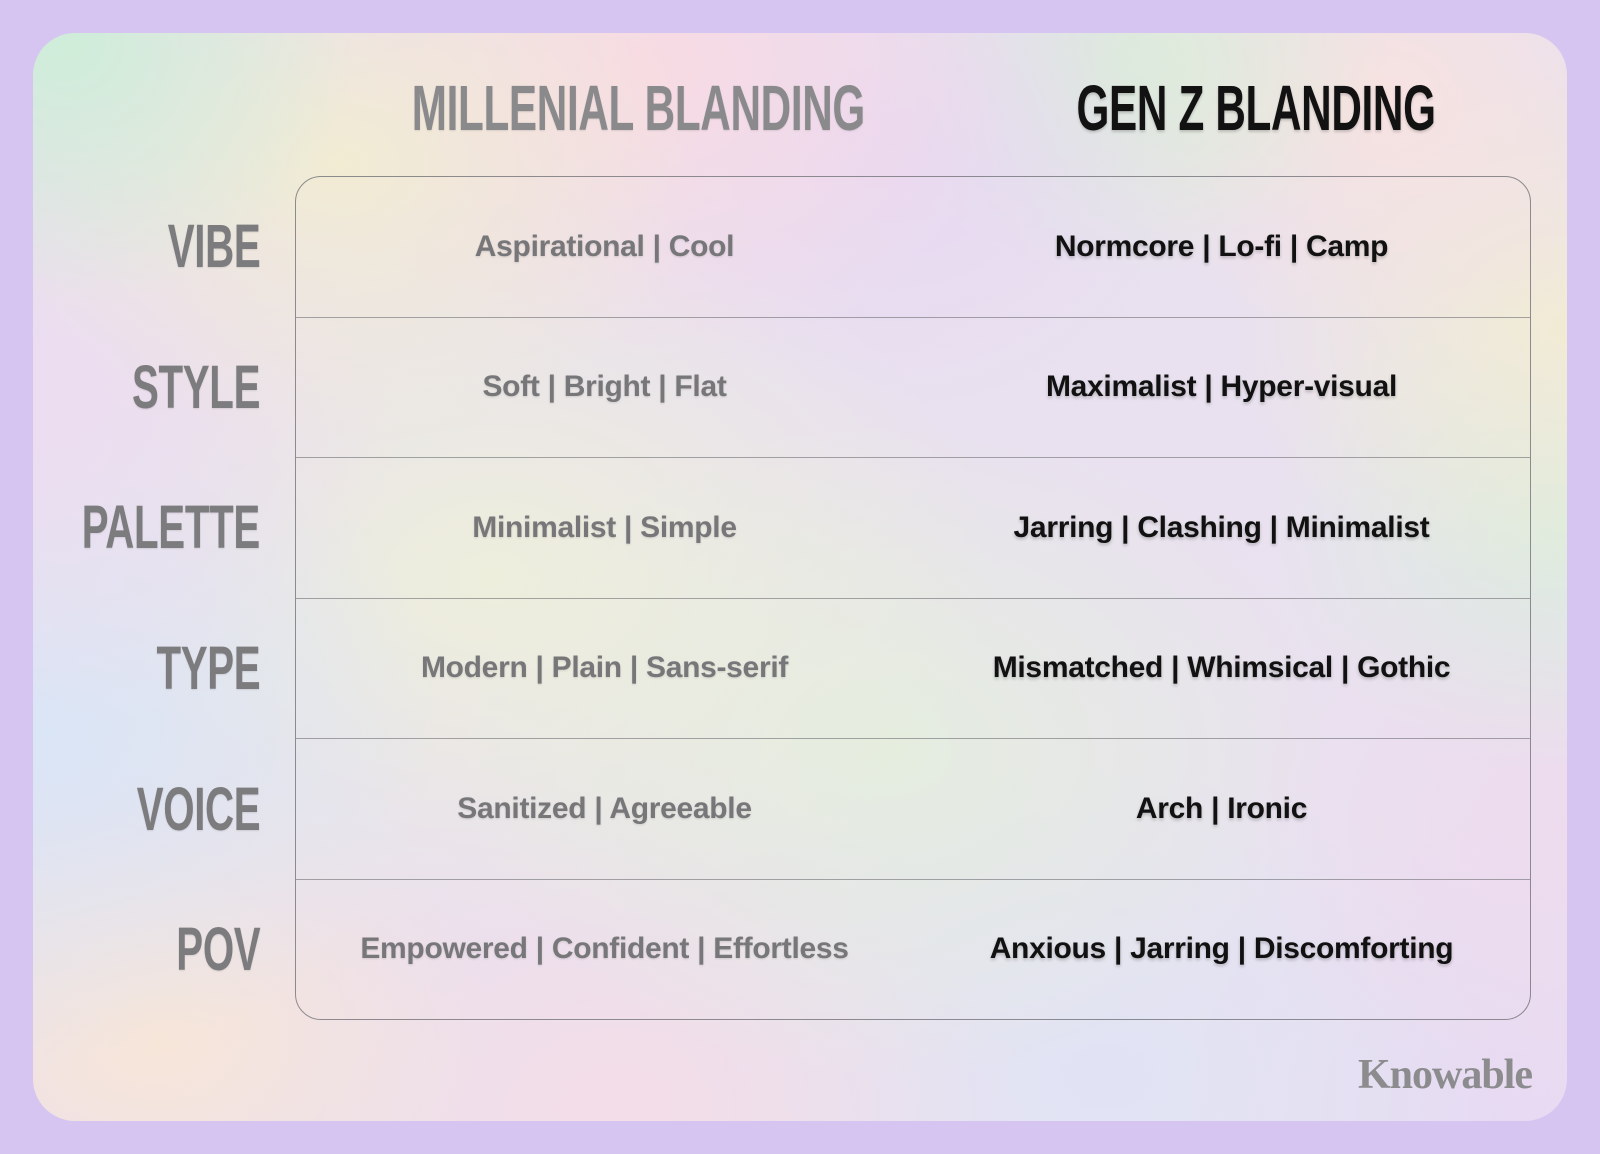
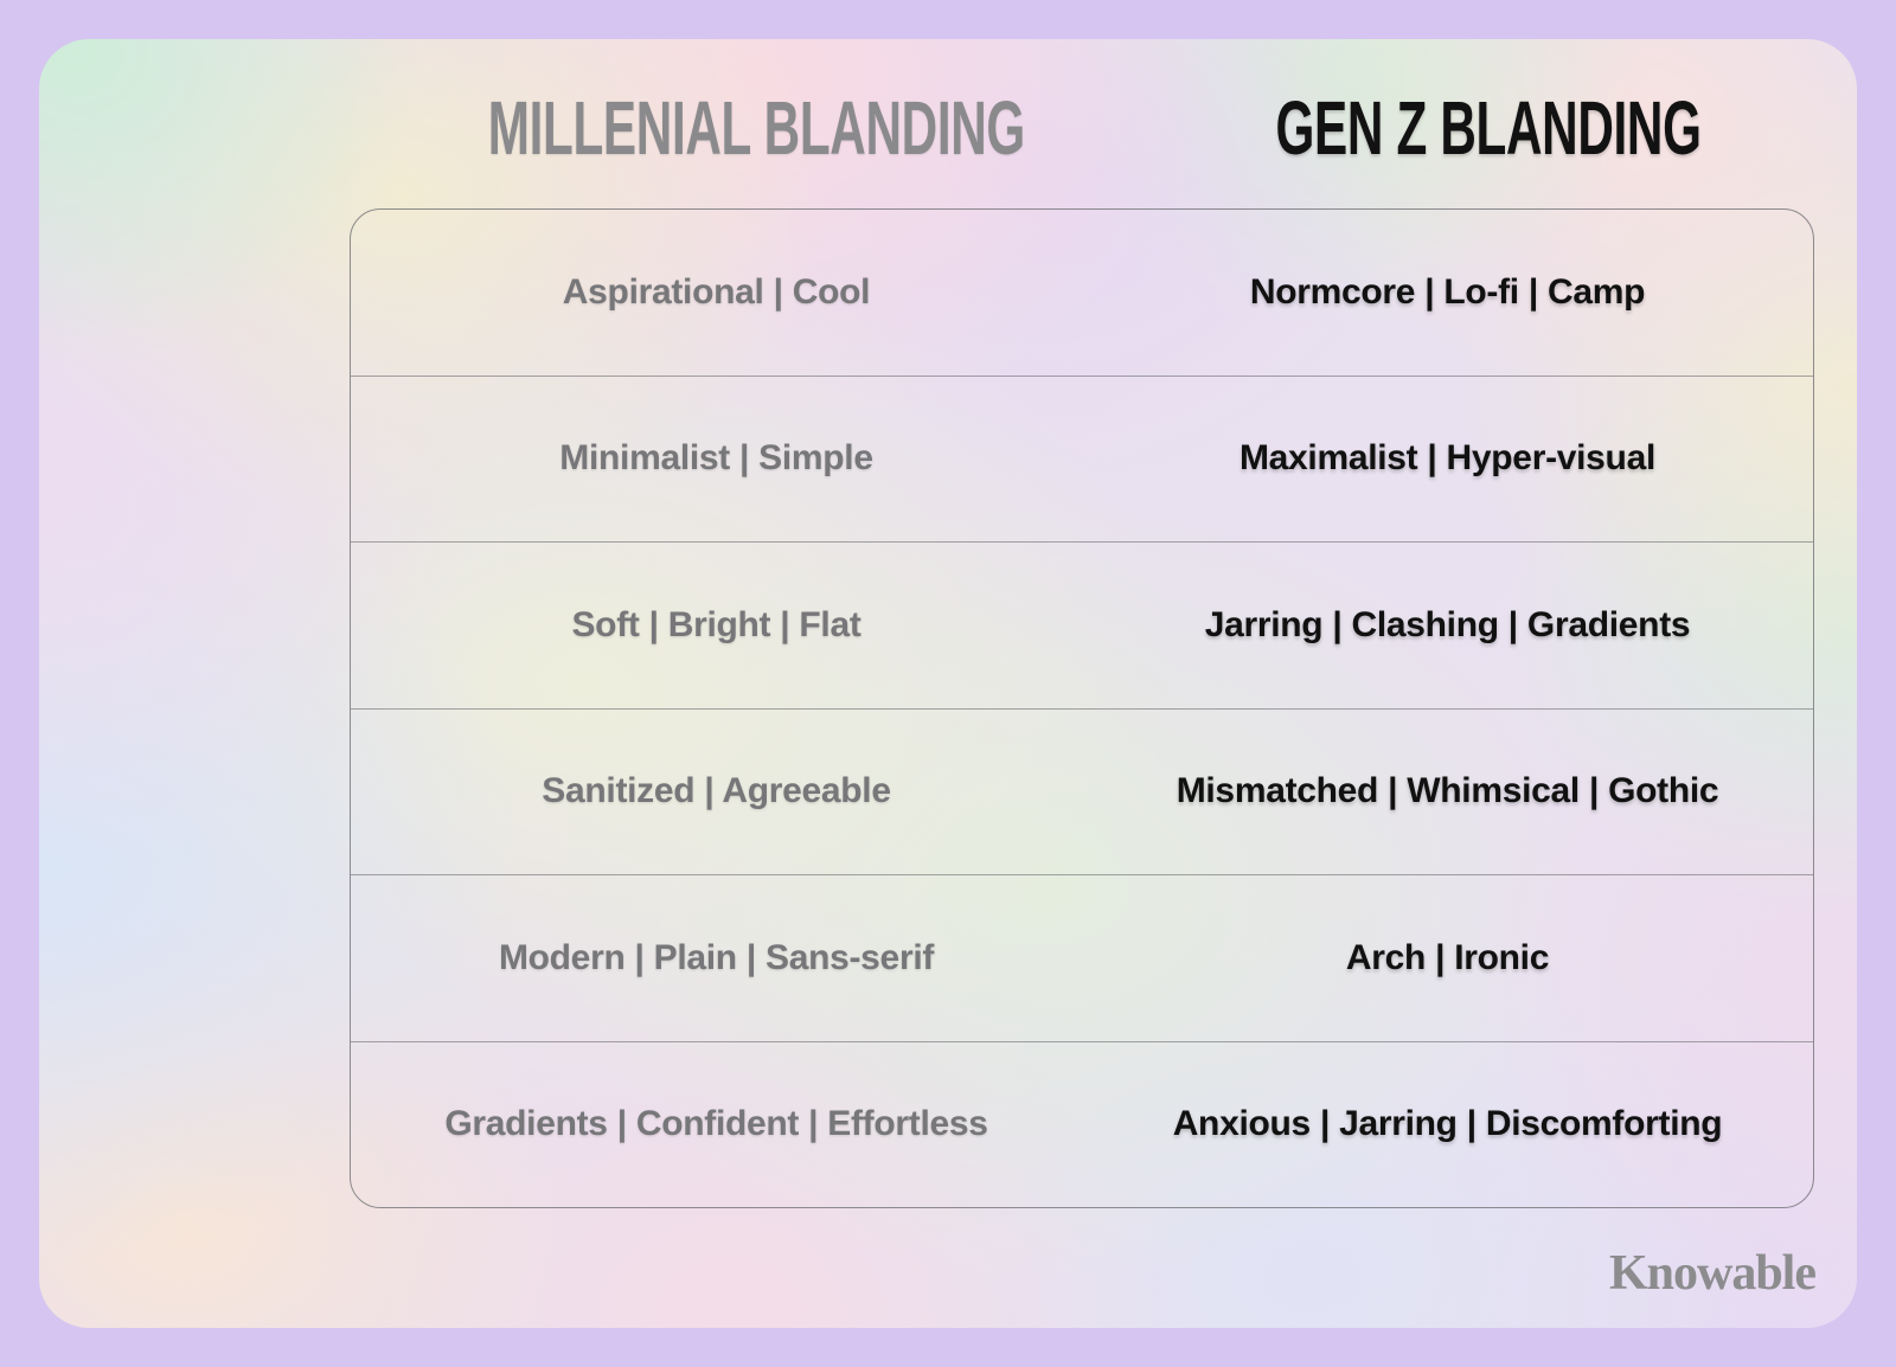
  MILLENIAL BLANDING
  GEN Z BLANDING
- VIBE
- STYLE
- PALETTE
- TYPE
- VOICE
- POV
  Aspirational | Cool
  Normcore | Lo-fi | Camp
- Soft | Bright | Flat
+ Minimalist | Simple
  Maximalist | Hyper-visual
- Minimalist | Simple
+ Soft | Bright | Flat
- Jarring | Clashing | Minimalist
+ Jarring | Clashing | Gradients
- Modern | Plain | Sans-serif
+ Sanitized | Agreeable
  Mismatched | Whimsical | Gothic
- Sanitized | Agreeable
+ Modern | Plain | Sans-serif
  Arch | Ironic
- Empowered | Confident | Effortless
+ Gradients | Confident | Effortless
  Anxious | Jarring | Discomforting
  Knowable
